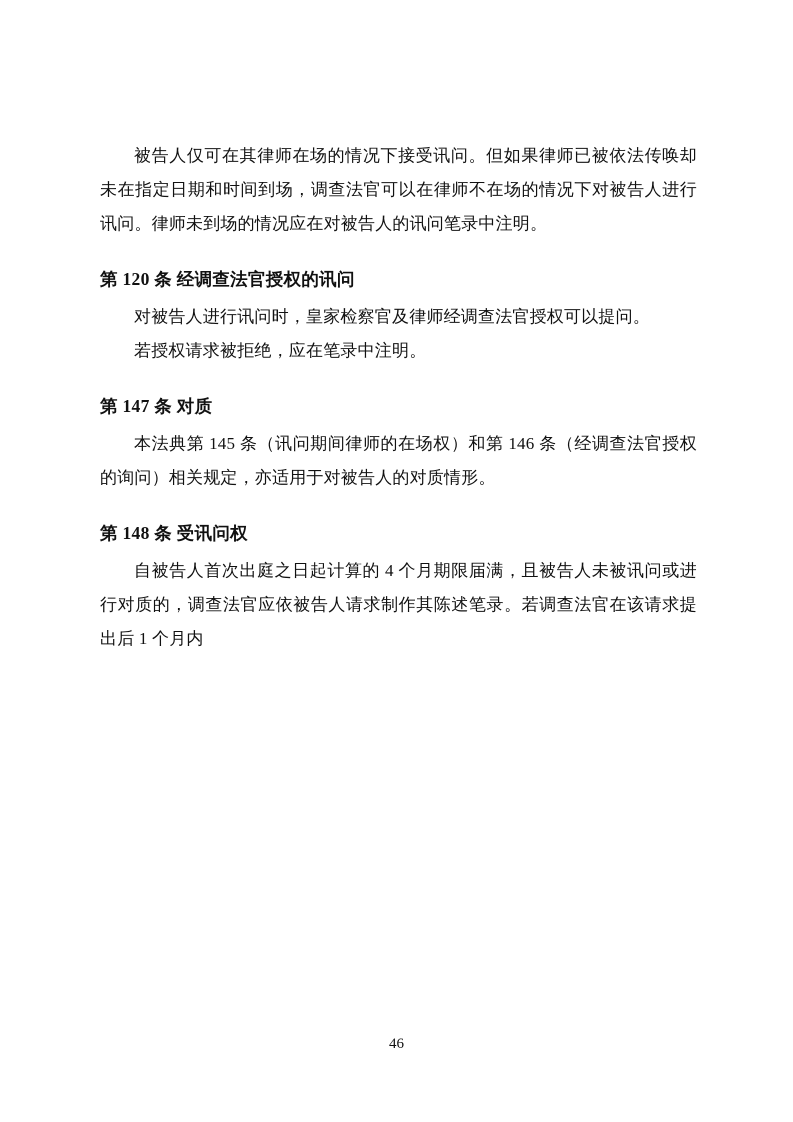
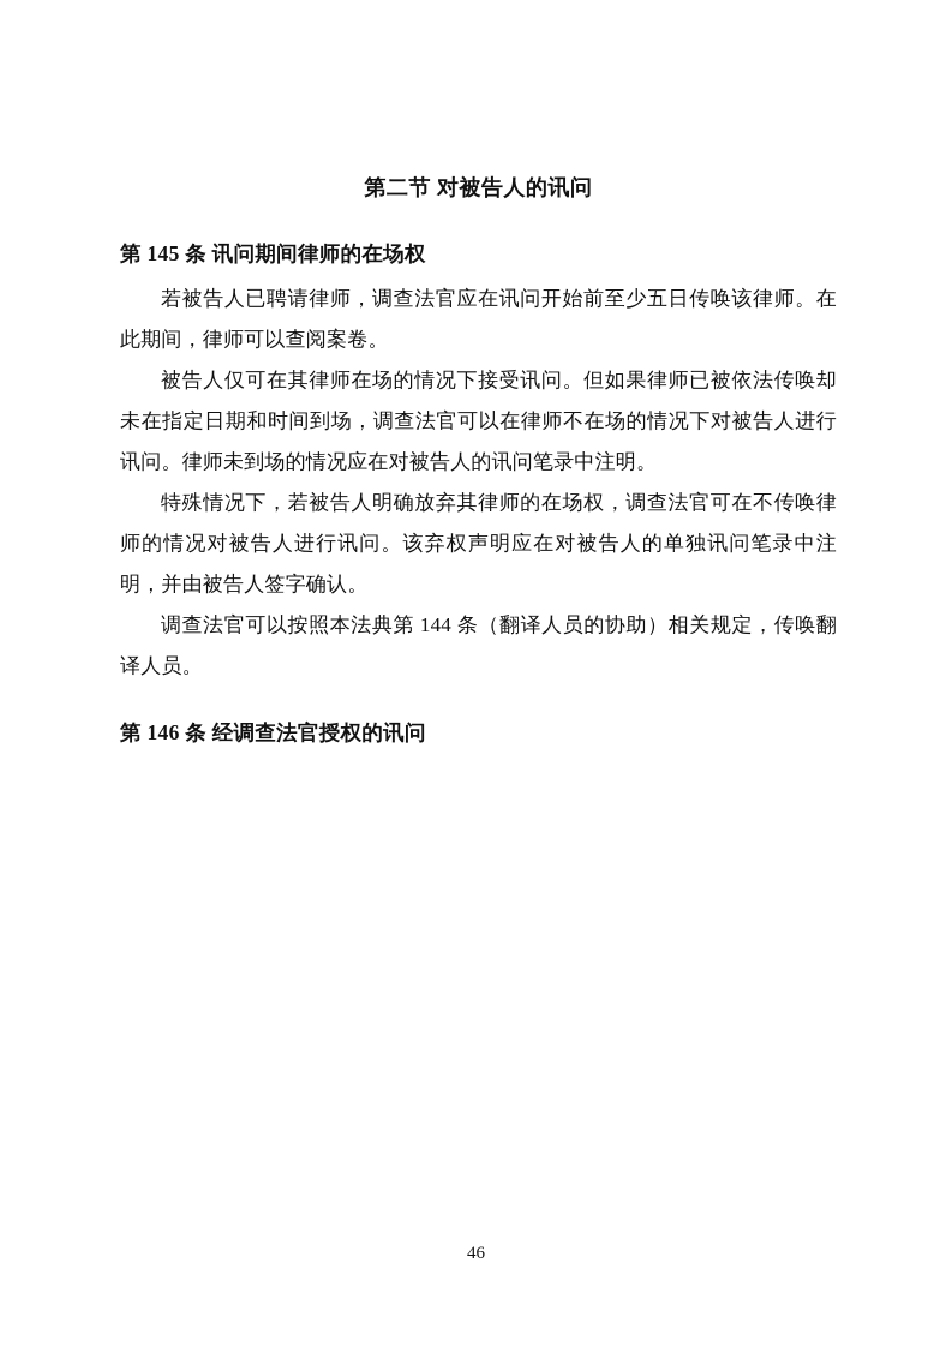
+ 第二节 对被告人的讯问
+ 第 145 条 讯问期间律师的在场权
+ 若被告人已聘请律师，调查法官应在讯问开始前至少五日传唤该律师。在此期间，律师可以查阅案卷。
  被告人仅可在其律师在场的情况下接受讯问。但如果律师已被依法传唤却未在指定日期和时间到场，调查法官可以在律师不在场的情况下对被告人进行讯问。律师未到场的情况应在对被告人的讯问笔录中注明。
+ 特殊情况下，若被告人明确放弃其律师的在场权，调查法官可在不传唤律师的情况对被告人进行讯问。该弃权声明应在对被告人的单独讯问笔录中注明，并由被告人签字确认。
+ 调查法官可以按照本法典第 144 条（翻译人员的协助）相关规定，传唤翻译人员。
- 第 120 条 经调查法官授权的讯问
+ 第 146 条 经调查法官授权的讯问
- 对被告人进行讯问时，皇家检察官及律师经调查法官授权可以提问。
- 若授权请求被拒绝，应在笔录中注明。
- 第 147 条 对质
- 本法典第 145 条（讯问期间律师的在场权）和第 146 条（经调查法官授权的询问）相关规定，亦适用于对被告人的对质情形。
- 第 148 条 受讯问权
- 自被告人首次出庭之日起计算的 4 个月期限届满，且被告人未被讯问或进行对质的，调查法官应依被告人请求制作其陈述笔录。若调查法官在该请求提出后 1 个月内
  46
